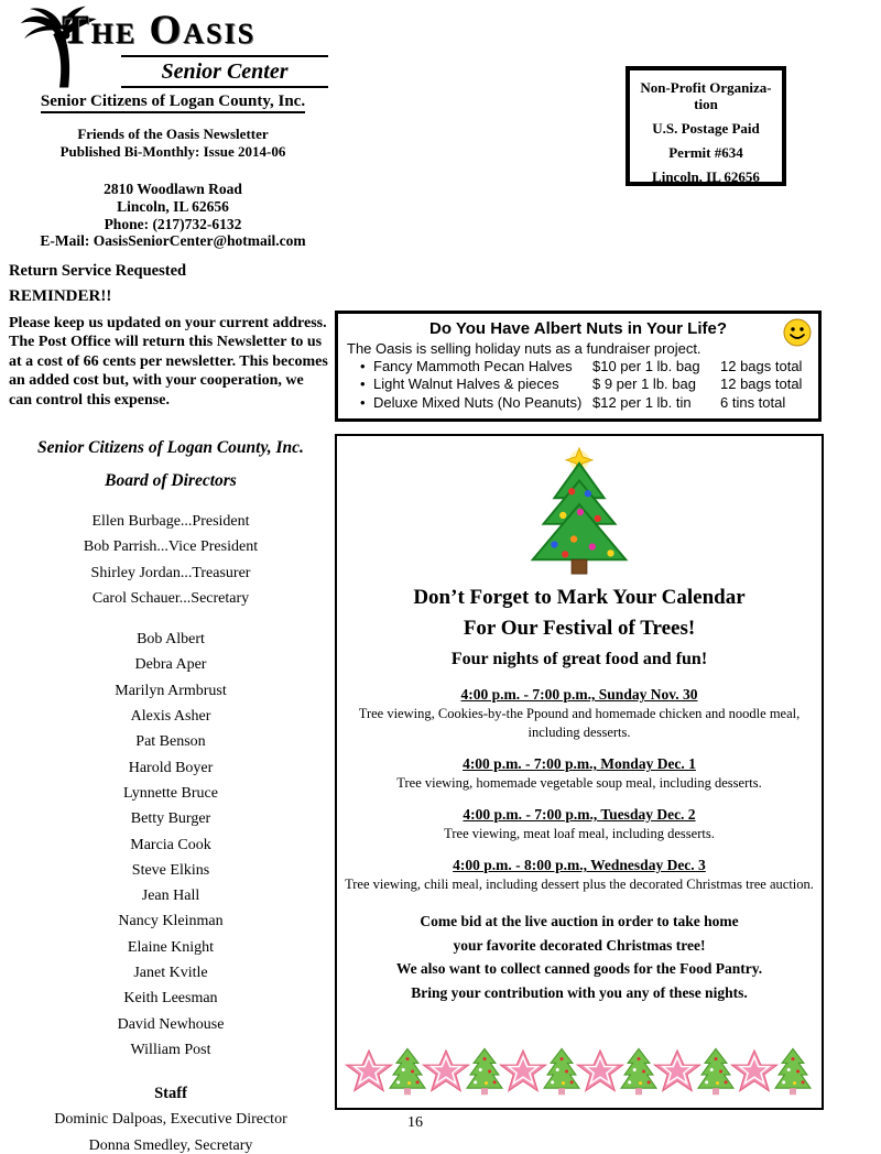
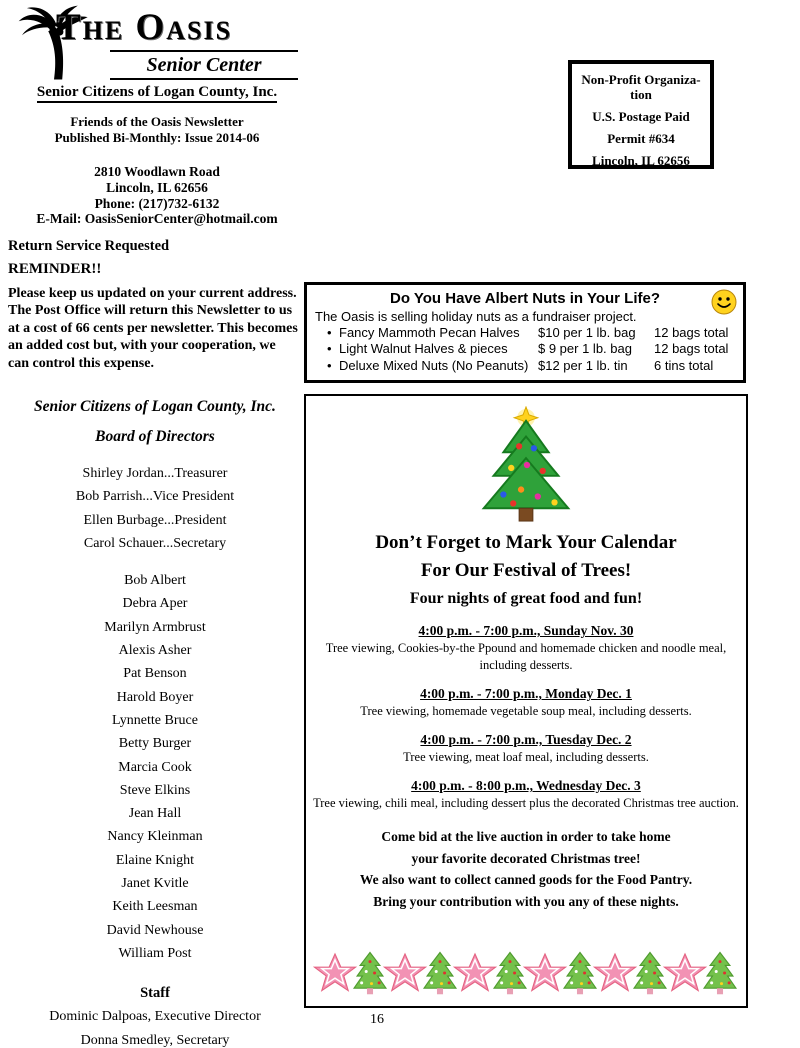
  The Oasis
  Senior Center
  Senior Citizens of Logan County, Inc.
  Friends of the Oasis Newsletter
  Published Bi-Monthly: Issue 2014-06
  2810 Woodlawn Road
  Lincoln, IL 62656
  Phone: (217)732-6132
  E-Mail: OasisSeniorCenter@hotmail.com
  Non-Profit Organiza-
  tion
  U.S. Postage Paid
  Permit #634
  Lincoln, IL 62656
  Return Service Requested
  REMINDER!!
  Please keep us updated on your current address. The Post Office will return this Newsletter to us at a cost of 66 cents per newsletter. This becomes an added cost but, with your cooperation, we can control this expense.
  Senior Citizens of Logan County, Inc.
  Board of Directors
- Ellen Burbage...President
+ Shirley Jordan...Treasurer
  Bob Parrish...Vice President
- Shirley Jordan...Treasurer
+ Ellen Burbage...President
  Carol Schauer...Secretary
  Bob Albert
  Debra Aper
  Marilyn Armbrust
  Alexis Asher
  Pat Benson
  Harold Boyer
  Lynnette Bruce
  Betty Burger
  Marcia Cook
  Steve Elkins
  Jean Hall
  Nancy Kleinman
  Elaine Knight
  Janet Kvitle
  Keith Leesman
  David Newhouse
  William Post
  Staff
  Dominic Dalpoas, Executive Director
  Donna Smedley, Secretary
  Do You Have Albert Nuts in Your Life?
  The Oasis is selling holiday nuts as a fundraiser project.
  •
  Fancy Mammoth Pecan Halves
  $10 per 1 lb. bag
  12 bags total
  •
  Light Walnut Halves & pieces
  $ 9 per 1 lb. bag
  12 bags total
  •
  Deluxe Mixed Nuts (No Peanuts)
  $12 per 1 lb. tin
  6 tins total
  Don’t Forget to Mark Your Calendar
  For Our Festival of Trees!
  Four nights of great food and fun!
  4:00 p.m. - 7:00 p.m., Sunday Nov. 30
  Tree viewing, Cookies-by-the Ppound and homemade chicken and noodle meal, including desserts.
  4:00 p.m. - 7:00 p.m., Monday Dec. 1
  Tree viewing, homemade vegetable soup meal, including desserts.
  4:00 p.m. - 7:00 p.m., Tuesday Dec. 2
  Tree viewing, meat loaf meal, including desserts.
  4:00 p.m. - 8:00 p.m., Wednesday Dec. 3
  Tree viewing, chili meal, including dessert plus the decorated Christmas tree auction.
  Come bid at the live auction in order to take home
  your favorite decorated Christmas tree!
  We also want to collect canned goods for the Food Pantry.
  Bring your contribution with you any of these nights.
  16
